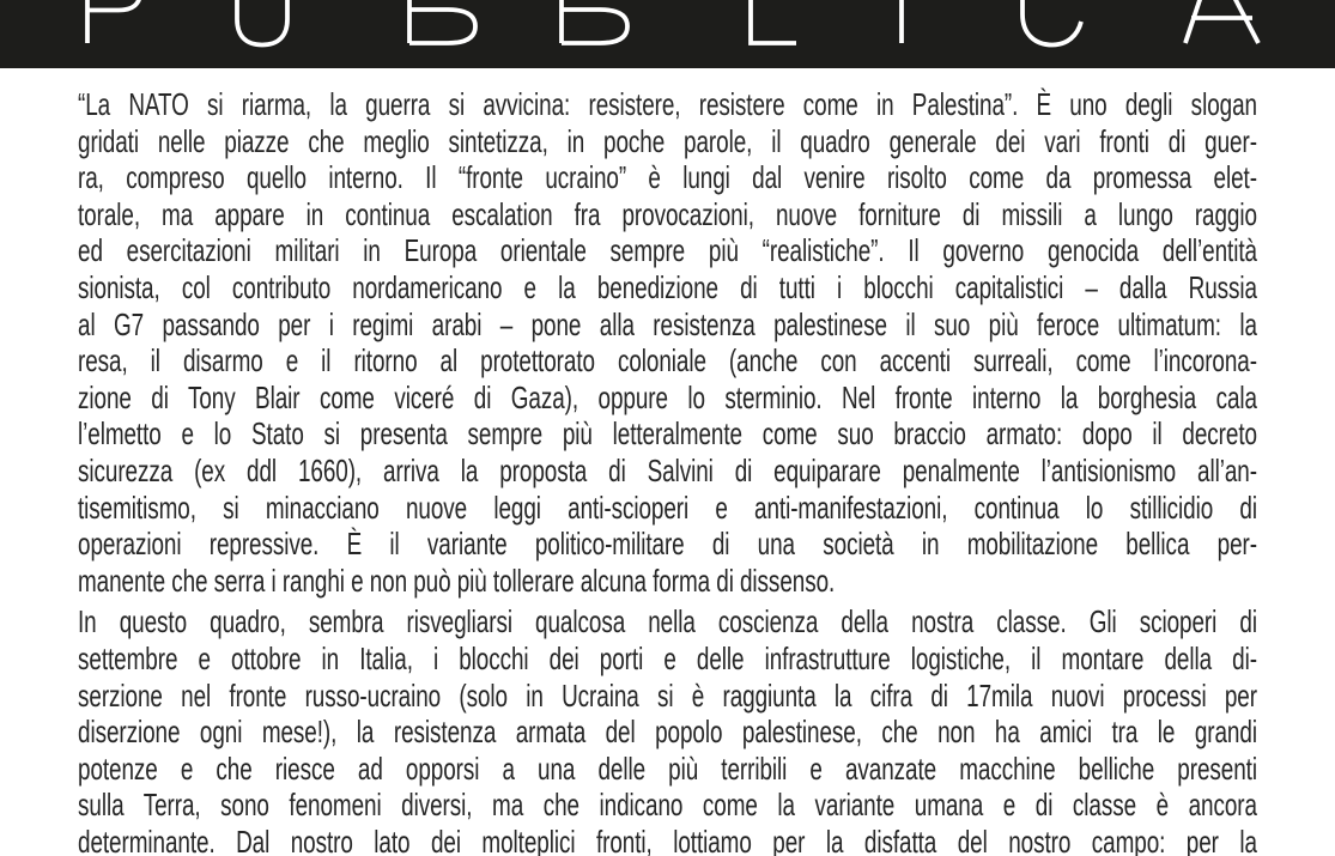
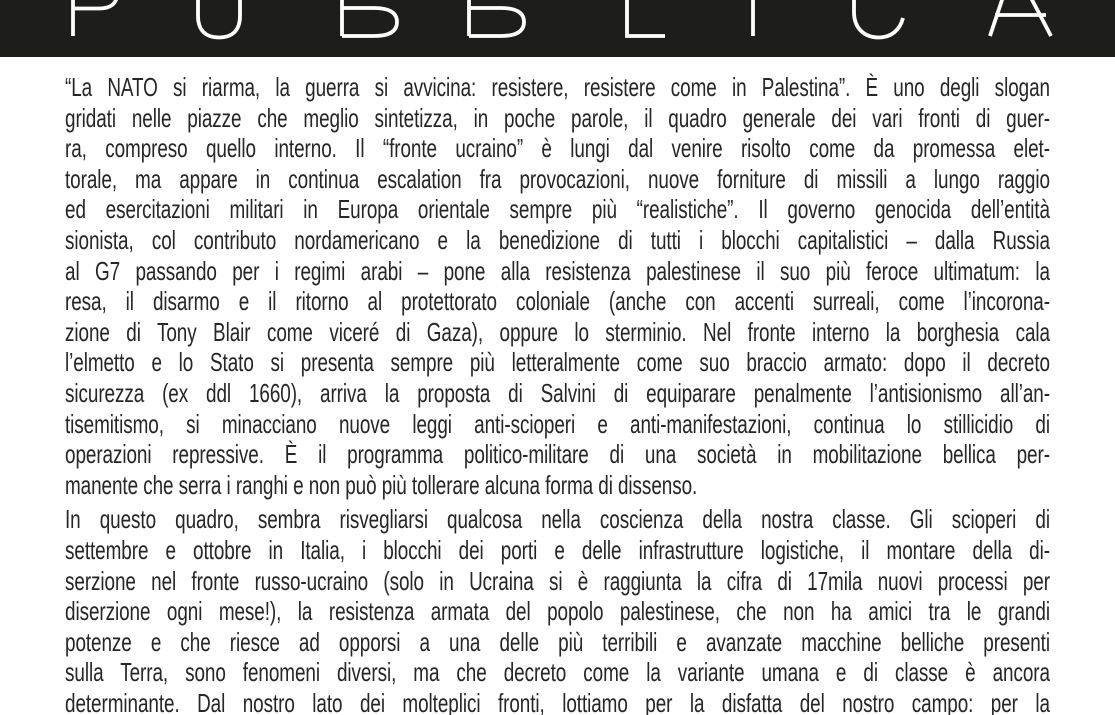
  “La NATO si riarma, la guerra si avvicina: resistere, resistere come in Palestina”. È uno degli slogan
  gridati nelle piazze che meglio sintetizza, in poche parole, il quadro generale dei vari fronti di guer-
  ra, compreso quello interno. Il “fronte ucraino” è lungi dal venire risolto come da promessa elet-
  torale, ma appare in continua escalation fra provocazioni, nuove forniture di missili a lungo raggio
  ed esercitazioni militari in Europa orientale sempre più “realistiche”. Il governo genocida dell’entità
  sionista, col contributo nordamericano e la benedizione di tutti i blocchi capitalistici – dalla Russia
  al G7 passando per i regimi arabi – pone alla resistenza palestinese il suo più feroce ultimatum: la
  resa, il disarmo e il ritorno al protettorato coloniale (anche con accenti surreali, come l’incorona-
  zione di Tony Blair come viceré di Gaza), oppure lo sterminio. Nel fronte interno la borghesia cala
  l’elmetto e lo Stato si presenta sempre più letteralmente come suo braccio armato: dopo il decreto
  sicurezza (ex ddl 1660), arriva la proposta di Salvini di equiparare penalmente l’antisionismo all’an-
  tisemitismo, si minacciano nuove leggi anti-scioperi e anti-manifestazioni, continua lo stillicidio di
- operazioni repressive. È il variante politico-militare di una società in mobilitazione bellica per-
+ operazioni repressive. È il programma politico-militare di una società in mobilitazione bellica per-
  manente che serra i ranghi e non può più tollerare alcuna forma di dissenso.
  In questo quadro, sembra risvegliarsi qualcosa nella coscienza della nostra classe. Gli scioperi di
  settembre e ottobre in Italia, i blocchi dei porti e delle infrastrutture logistiche, il montare della di-
  serzione nel fronte russo-ucraino (solo in Ucraina si è raggiunta la cifra di 17mila nuovi processi per
  diserzione ogni mese!), la resistenza armata del popolo palestinese, che non ha amici tra le grandi
  potenze e che riesce ad opporsi a una delle più terribili e avanzate macchine belliche presenti
- sulla Terra, sono fenomeni diversi, ma che indicano come la variante umana e di classe è ancora
+ sulla Terra, sono fenomeni diversi, ma che decreto come la variante umana e di classe è ancora
  determinante. Dal nostro lato dei molteplici fronti, lottiamo per la disfatta del nostro campo: per la
